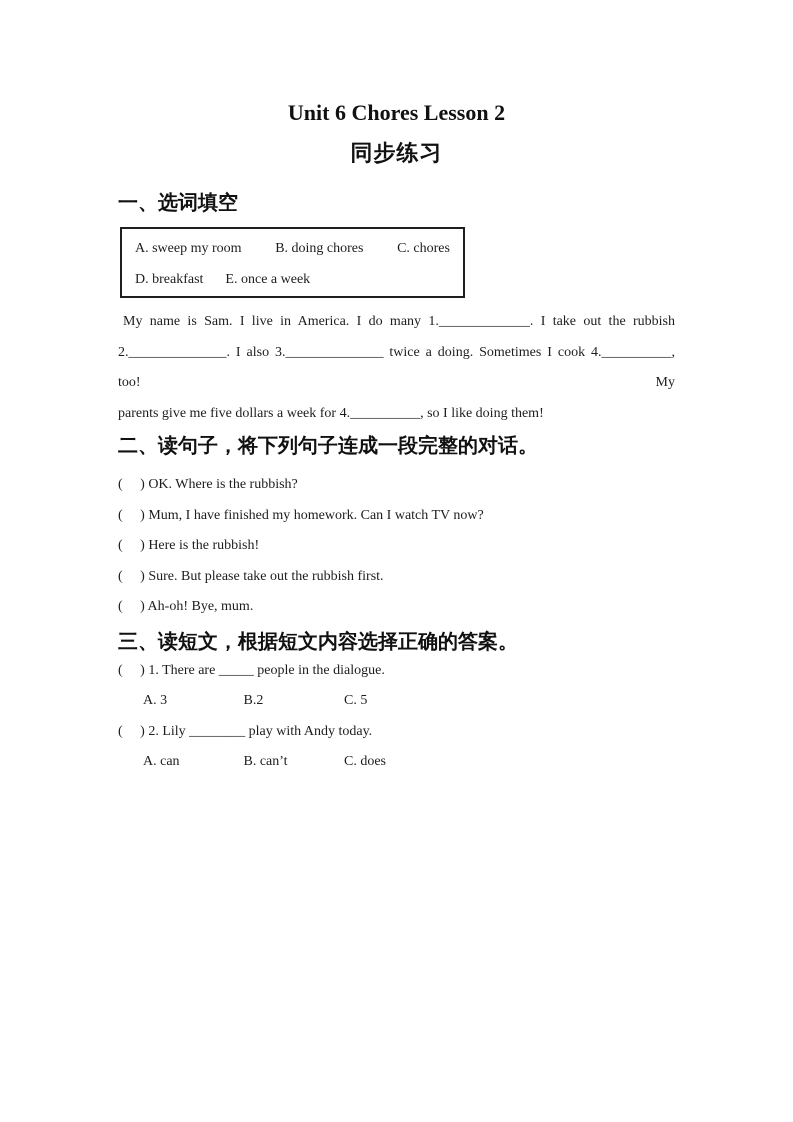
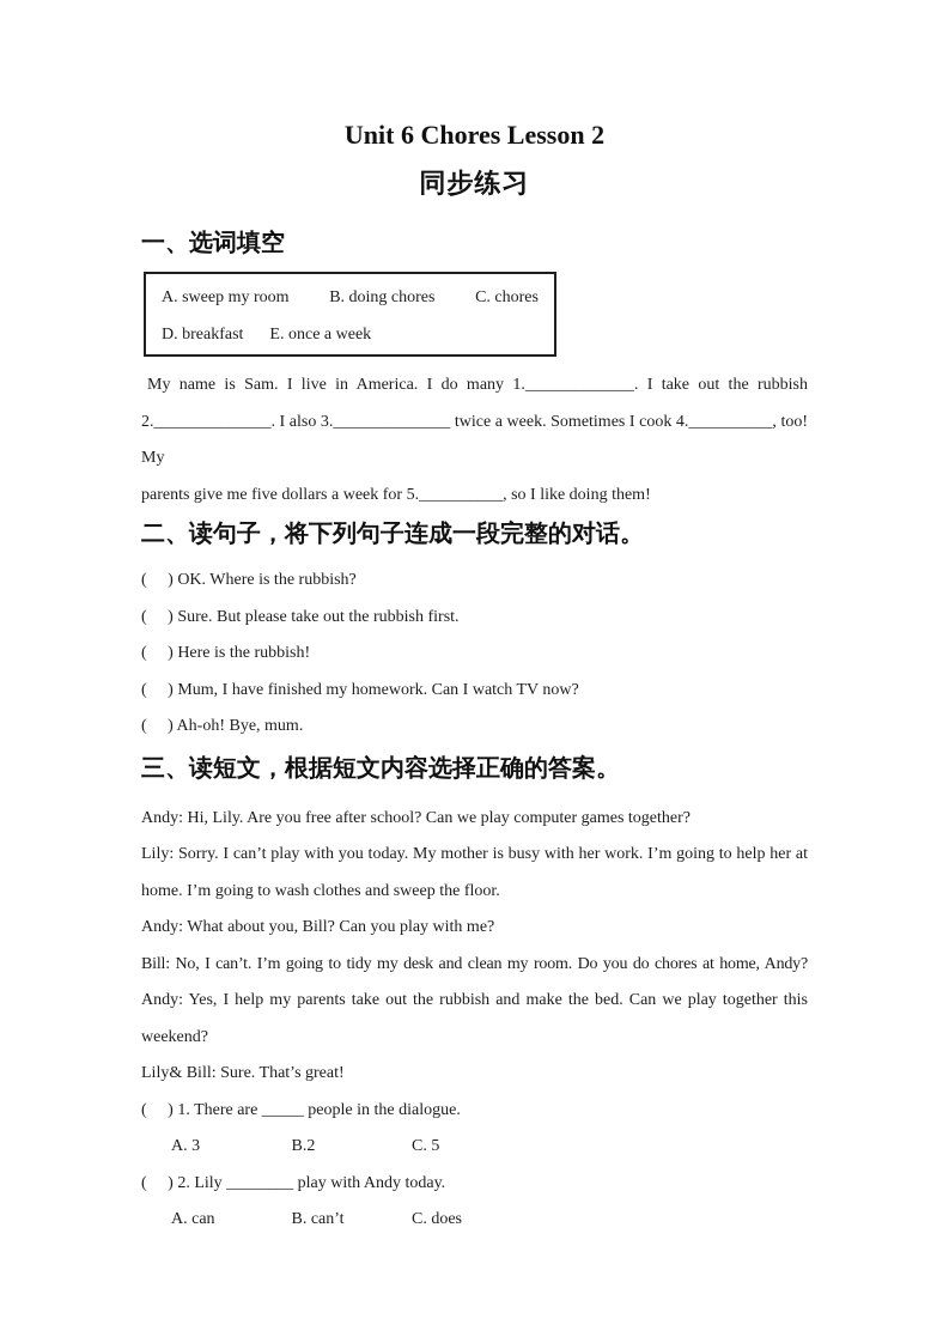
  Unit 6 Chores Lesson 2
  同步练习
  一、选词填空
  A. sweep my room
  B. doing chores
  C. chores
  D. breakfast
  E. once a week
  My name is Sam. I live in America. I do many 1._____________. I take out the rubbish
- 2.______________. I also 3.______________ twice a doing. Sometimes I cook 4.__________, too! My
+ 2.______________. I also 3.______________ twice a week. Sometimes I cook 4.__________, too! My
- parents give me five dollars a week for 4.__________, so I like doing them!
+ parents give me five dollars a week for 5.__________, so I like doing them!
  二、读句子，将下列句子连成一段完整的对话。
  ( ) OK. Where is the rubbish?
- ( ) Mum, I have finished my homework. Can I watch TV now?
+ ( ) Sure. But please take out the rubbish first.
  ( ) Here is the rubbish!
- ( ) Sure. But please take out the rubbish first.
+ ( ) Mum, I have finished my homework. Can I watch TV now?
  ( ) Ah-oh! Bye, mum.
  三、读短文，根据短文内容选择正确的答案。
+ Andy: Hi, Lily. Are you free after school? Can we play computer games together?
+ Lily: Sorry. I can’t play with you today. My mother is busy with her work. I’m going to help her at
+ home. I’m going to wash clothes and sweep the floor.
+ Andy: What about you, Bill? Can you play with me?
+ Bill: No, I can’t. I’m going to tidy my desk and clean my room. Do you do chores at home, Andy?
+ Andy: Yes, I help my parents take out the rubbish and make the bed. Can we play together this
+ weekend?
+ Lily& Bill: Sure. That’s great!
  ( ) 1. There are _____ people in the dialogue.
  A. 3 B.2 C. 5
  ( ) 2. Lily ________ play with Andy today.
  A. can B. can’t C. does
